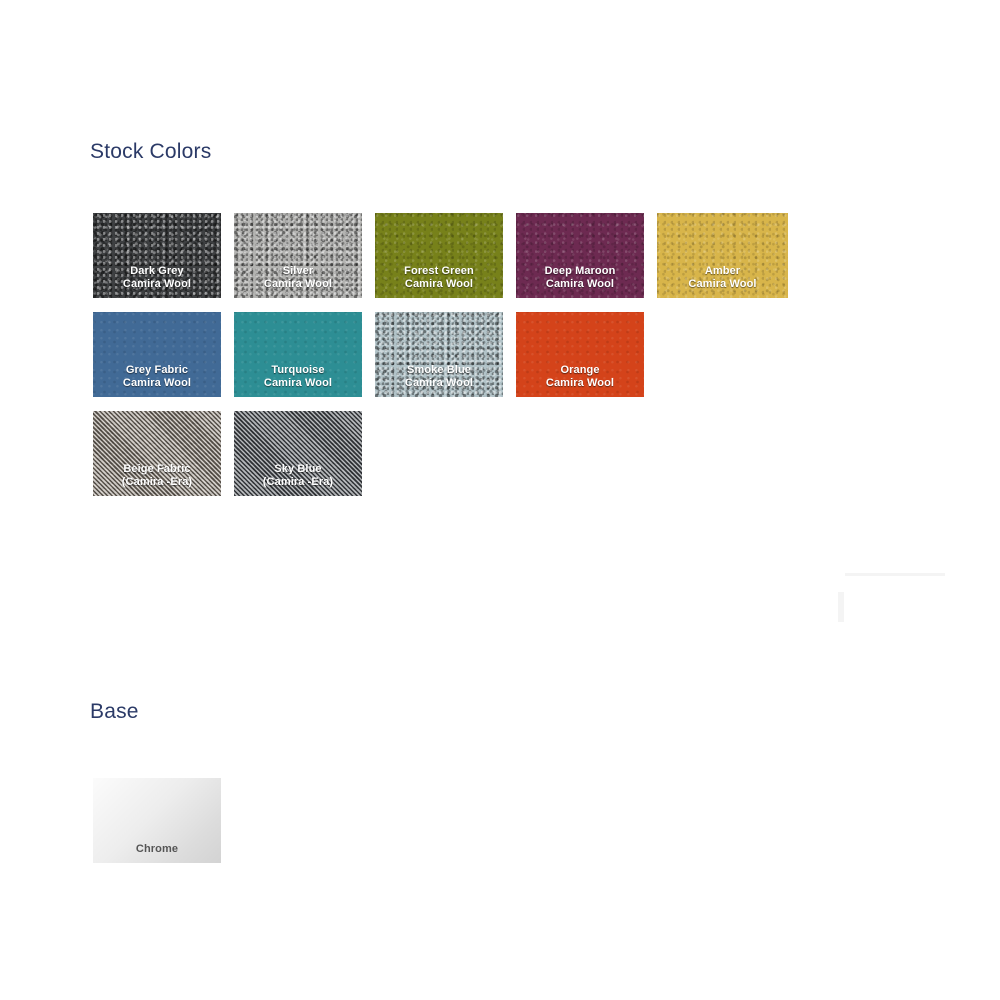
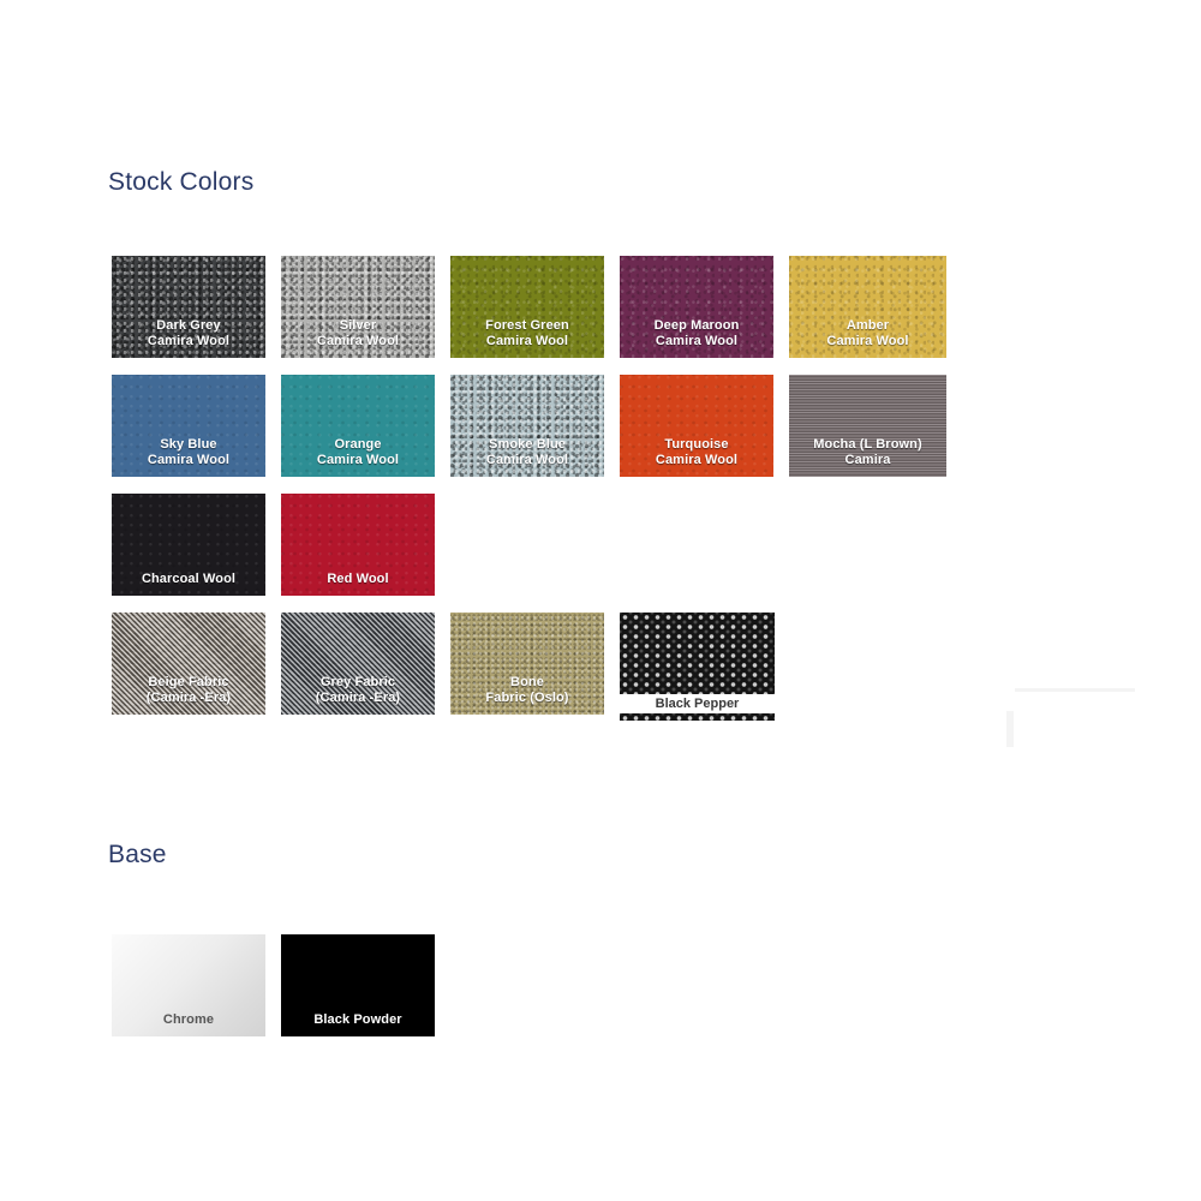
  Stock Colors
  Dark Grey
  Camira Wool
  Silver
  Camira Wool
  Forest Green
  Camira Wool
  Deep Maroon
  Camira Wool
  Amber
  Camira Wool
- Grey Fabric
+ Sky Blue
  Camira Wool
- Turquoise
+ Orange
  Camira Wool
  Smoke Blue
  Camira Wool
- Orange
+ Turquoise
  Camira Wool
+ Mocha (L Brown)
+ Camira
+ Charcoal Wool
+ Red Wool
  Beige Fabric
  (Camira -Era)
- Sky Blue
+ Grey Fabric
  (Camira -Era)
+ Bone
+ Fabric (Oslo)
+ Black Pepper
  Base
  Chrome
+ Black Powder
